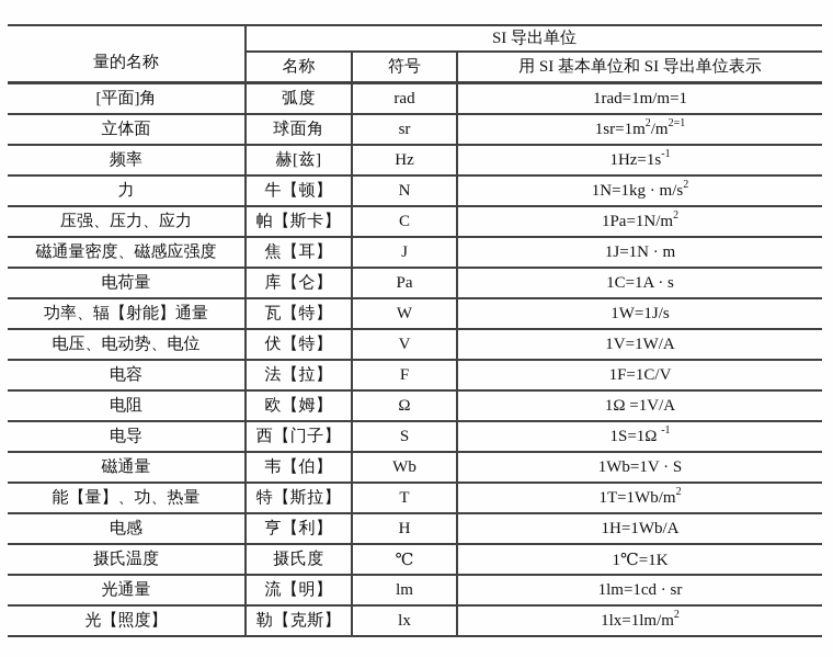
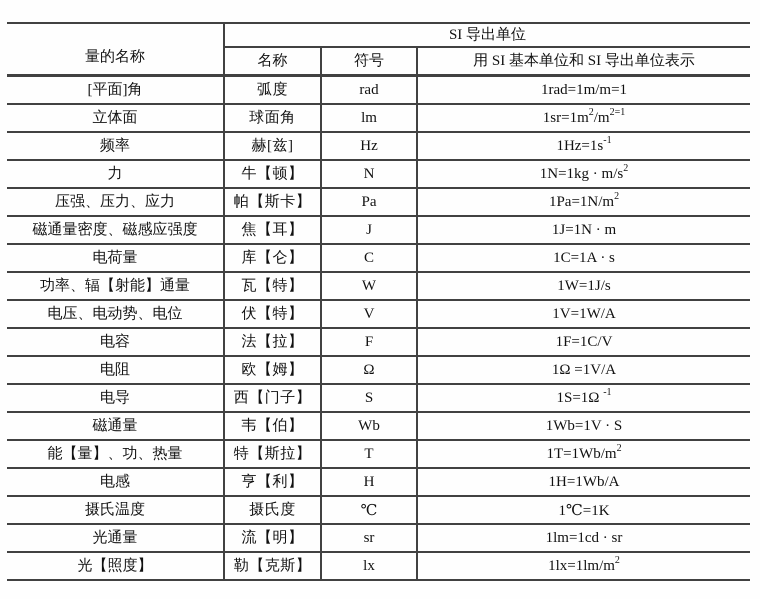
  量的名称	SI 导出单位
  名称	符号	用 SI 基本单位和 SI 导出单位表示
  [平面]角	弧度	rad	1rad=1m/m=1
- 立体面	球面角	sr	1sr=1m2/m2=1
+ 立体面	球面角	lm	1sr=1m2/m2=1
  频率	赫[兹]	Hz	1Hz=1s-1
  力	牛【顿】	N	1N=1kg · m/s2
- 压强、压力、应力	帕【斯卡】	C	1Pa=1N/m2
+ 压强、压力、应力	帕【斯卡】	Pa	1Pa=1N/m2
  磁通量密度、磁感应强度	焦【耳】	J	1J=1N · m
- 电荷量	库【仑】	Pa	1C=1A · s
+ 电荷量	库【仑】	C	1C=1A · s
  功率、辐【射能】通量	瓦【特】	W	1W=1J/s
  电压、电动势、电位	伏【特】	V	1V=1W/A
  电容	法【拉】	F	1F=1C/V
  电阻	欧【姆】	Ω	1Ω =1V/A
  电导	西【门子】	S	1S=1Ω -1
  磁通量	韦【伯】	Wb	1Wb=1V · S
  能【量】、功、热量	特【斯拉】	T	1T=1Wb/m2
  电感	亨【利】	H	1H=1Wb/A
  摄氏温度	摄氏度	℃	1℃=1K
- 光通量	流【明】	lm	1lm=1cd · sr
+ 光通量	流【明】	sr	1lm=1cd · sr
  光【照度】	勒【克斯】	lx	1lx=1lm/m2
